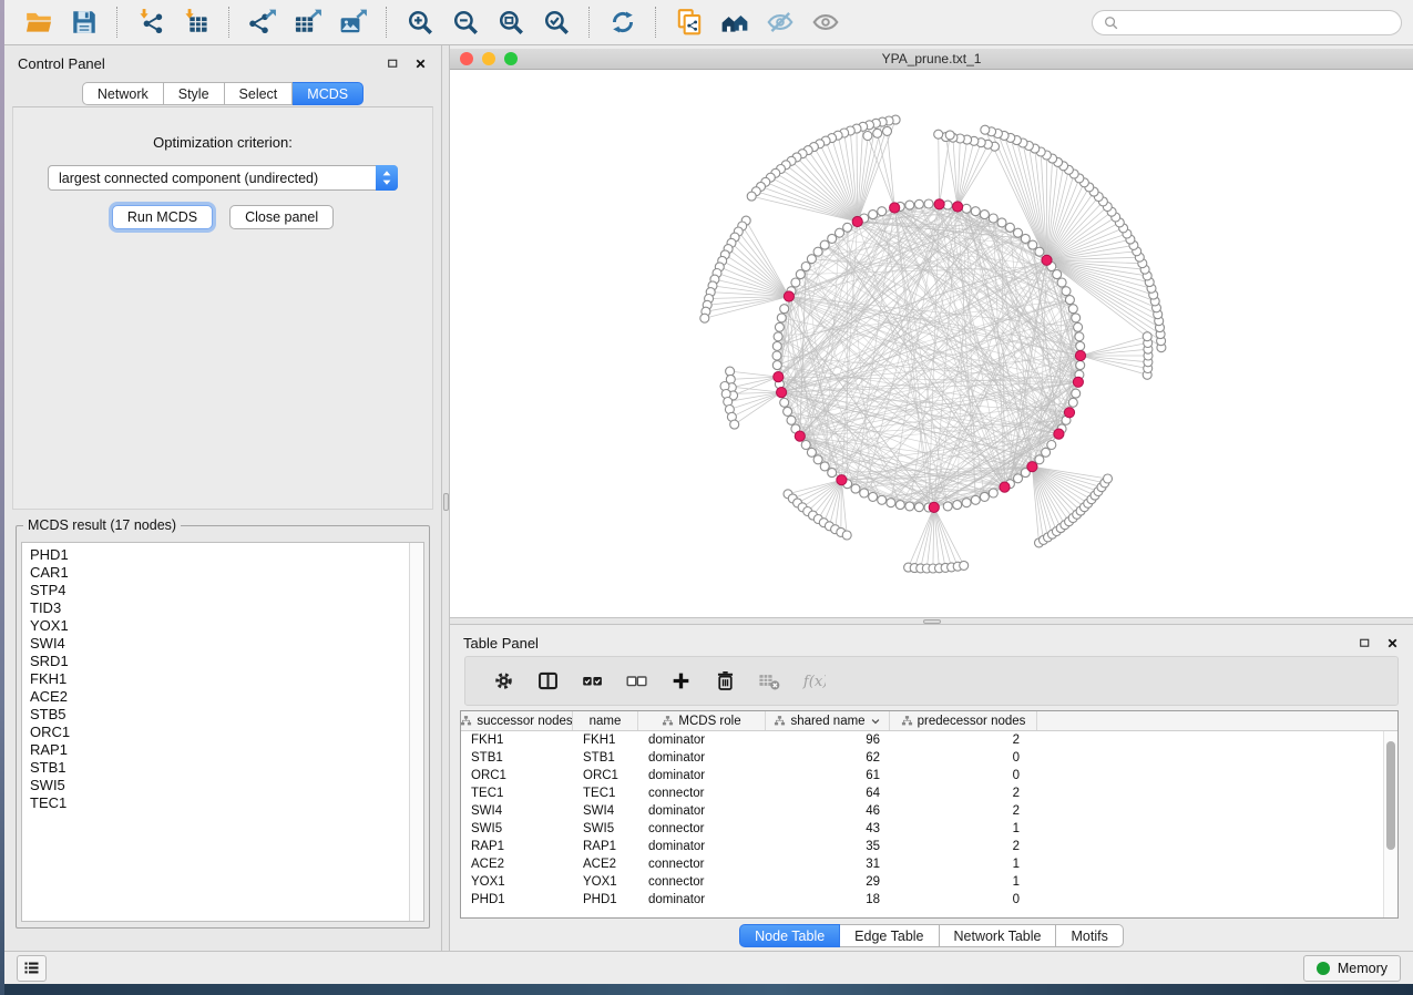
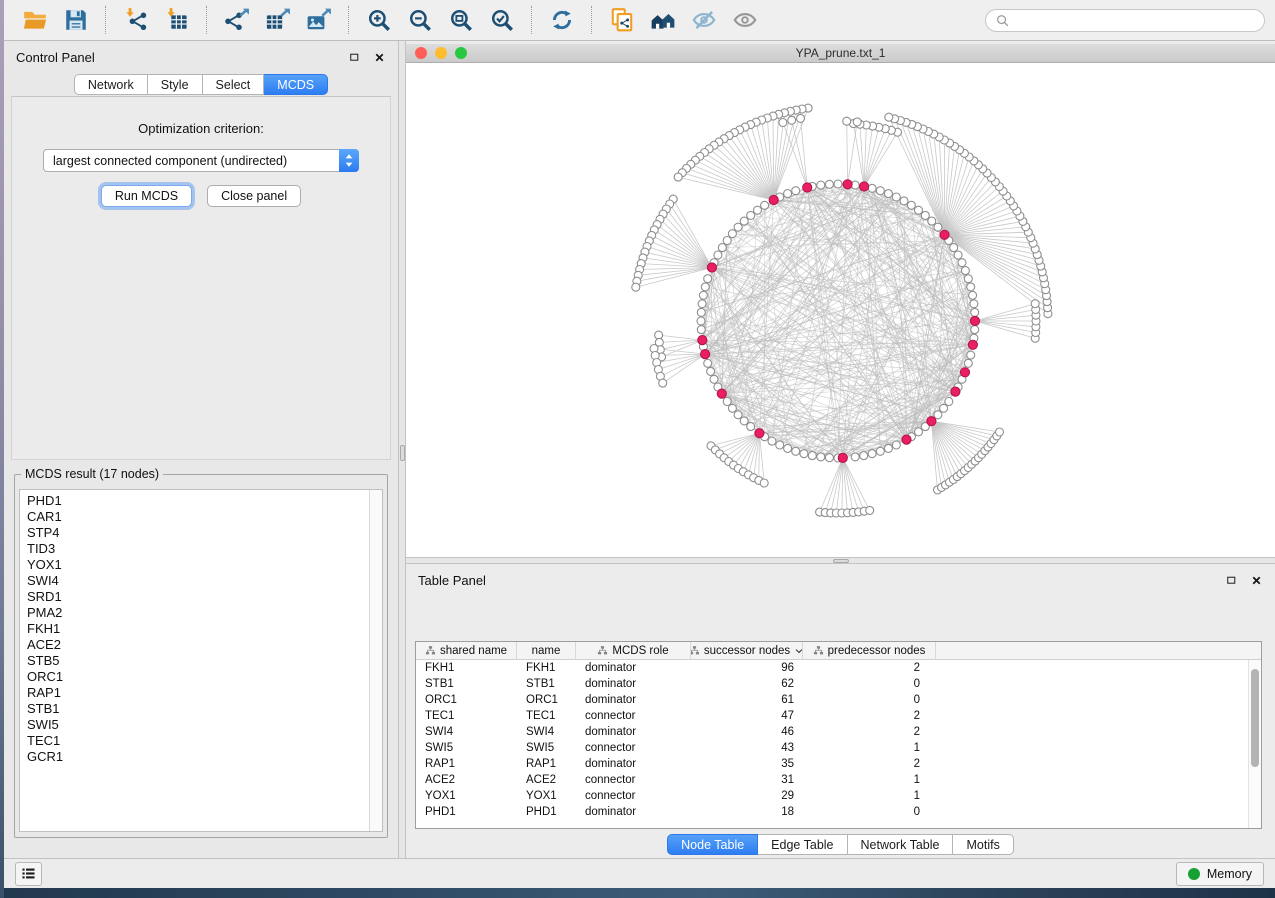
  Control Panel
  Network
  Style
  Select
  MCDS
  Optimization criterion:
  largest connected component (undirected)
  Run MCDS
  Close panel
  MCDS result (17 nodes)
  PHD1
  CAR1
  STP4
  TID3
  YOX1
  SWI4
  SRD1
+ PMA2
  FKH1
  ACE2
  STB5
  ORC1
  RAP1
  STB1
  SWI5
  TEC1
+ GCR1
  YPA_prune.txt_1
  Table Panel
- f(x)
- successor nodes
+ shared name
  name
  MCDS role
- shared name
+ successor nodes
  predecessor nodes
  FKH1
  FKH1
  dominator
  96
  2
  STB1
  STB1
  dominator
  62
  0
  ORC1
  ORC1
  dominator
  61
  0
  TEC1
  TEC1
  connector
- 64
+ 47
  2
  SWI4
  SWI4
  dominator
  46
  2
  SWI5
  SWI5
  connector
  43
  1
  RAP1
  RAP1
  dominator
  35
  2
  ACE2
  ACE2
  connector
  31
  1
  YOX1
  YOX1
  connector
  29
  1
  PHD1
  PHD1
  dominator
  18
  0
  Node Table
  Edge Table
  Network Table
  Motifs
  Memory
